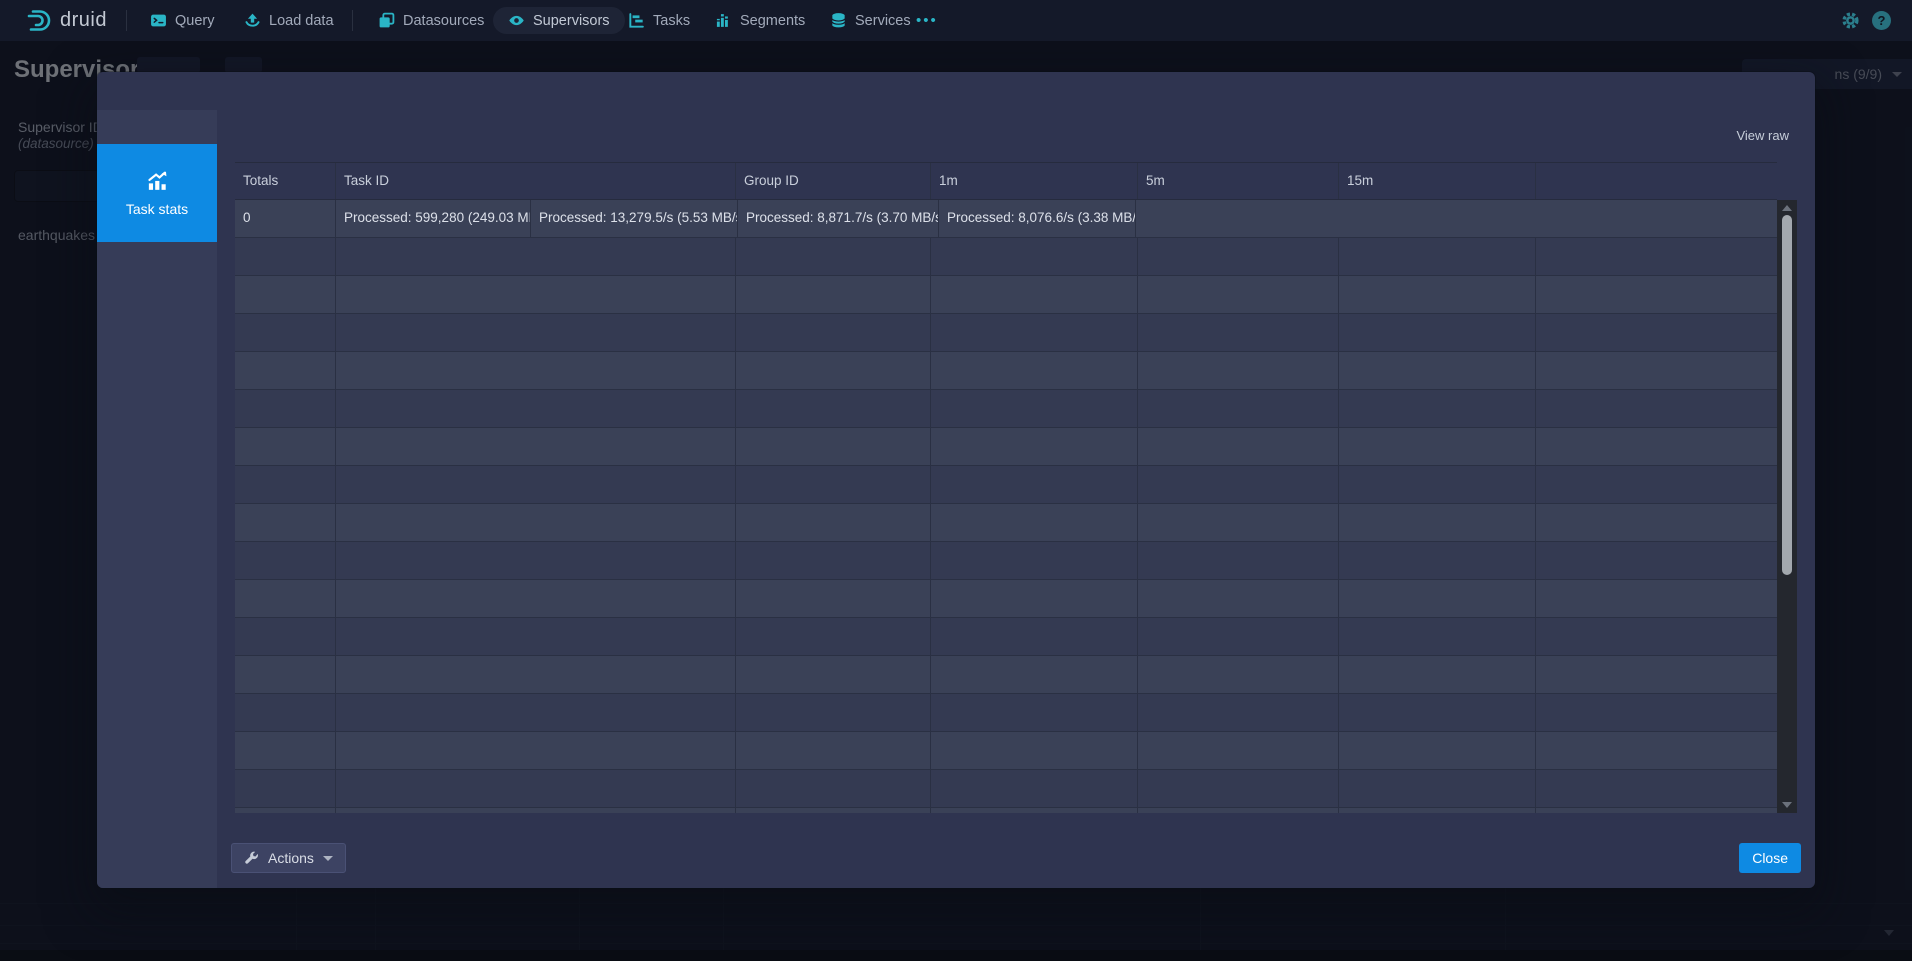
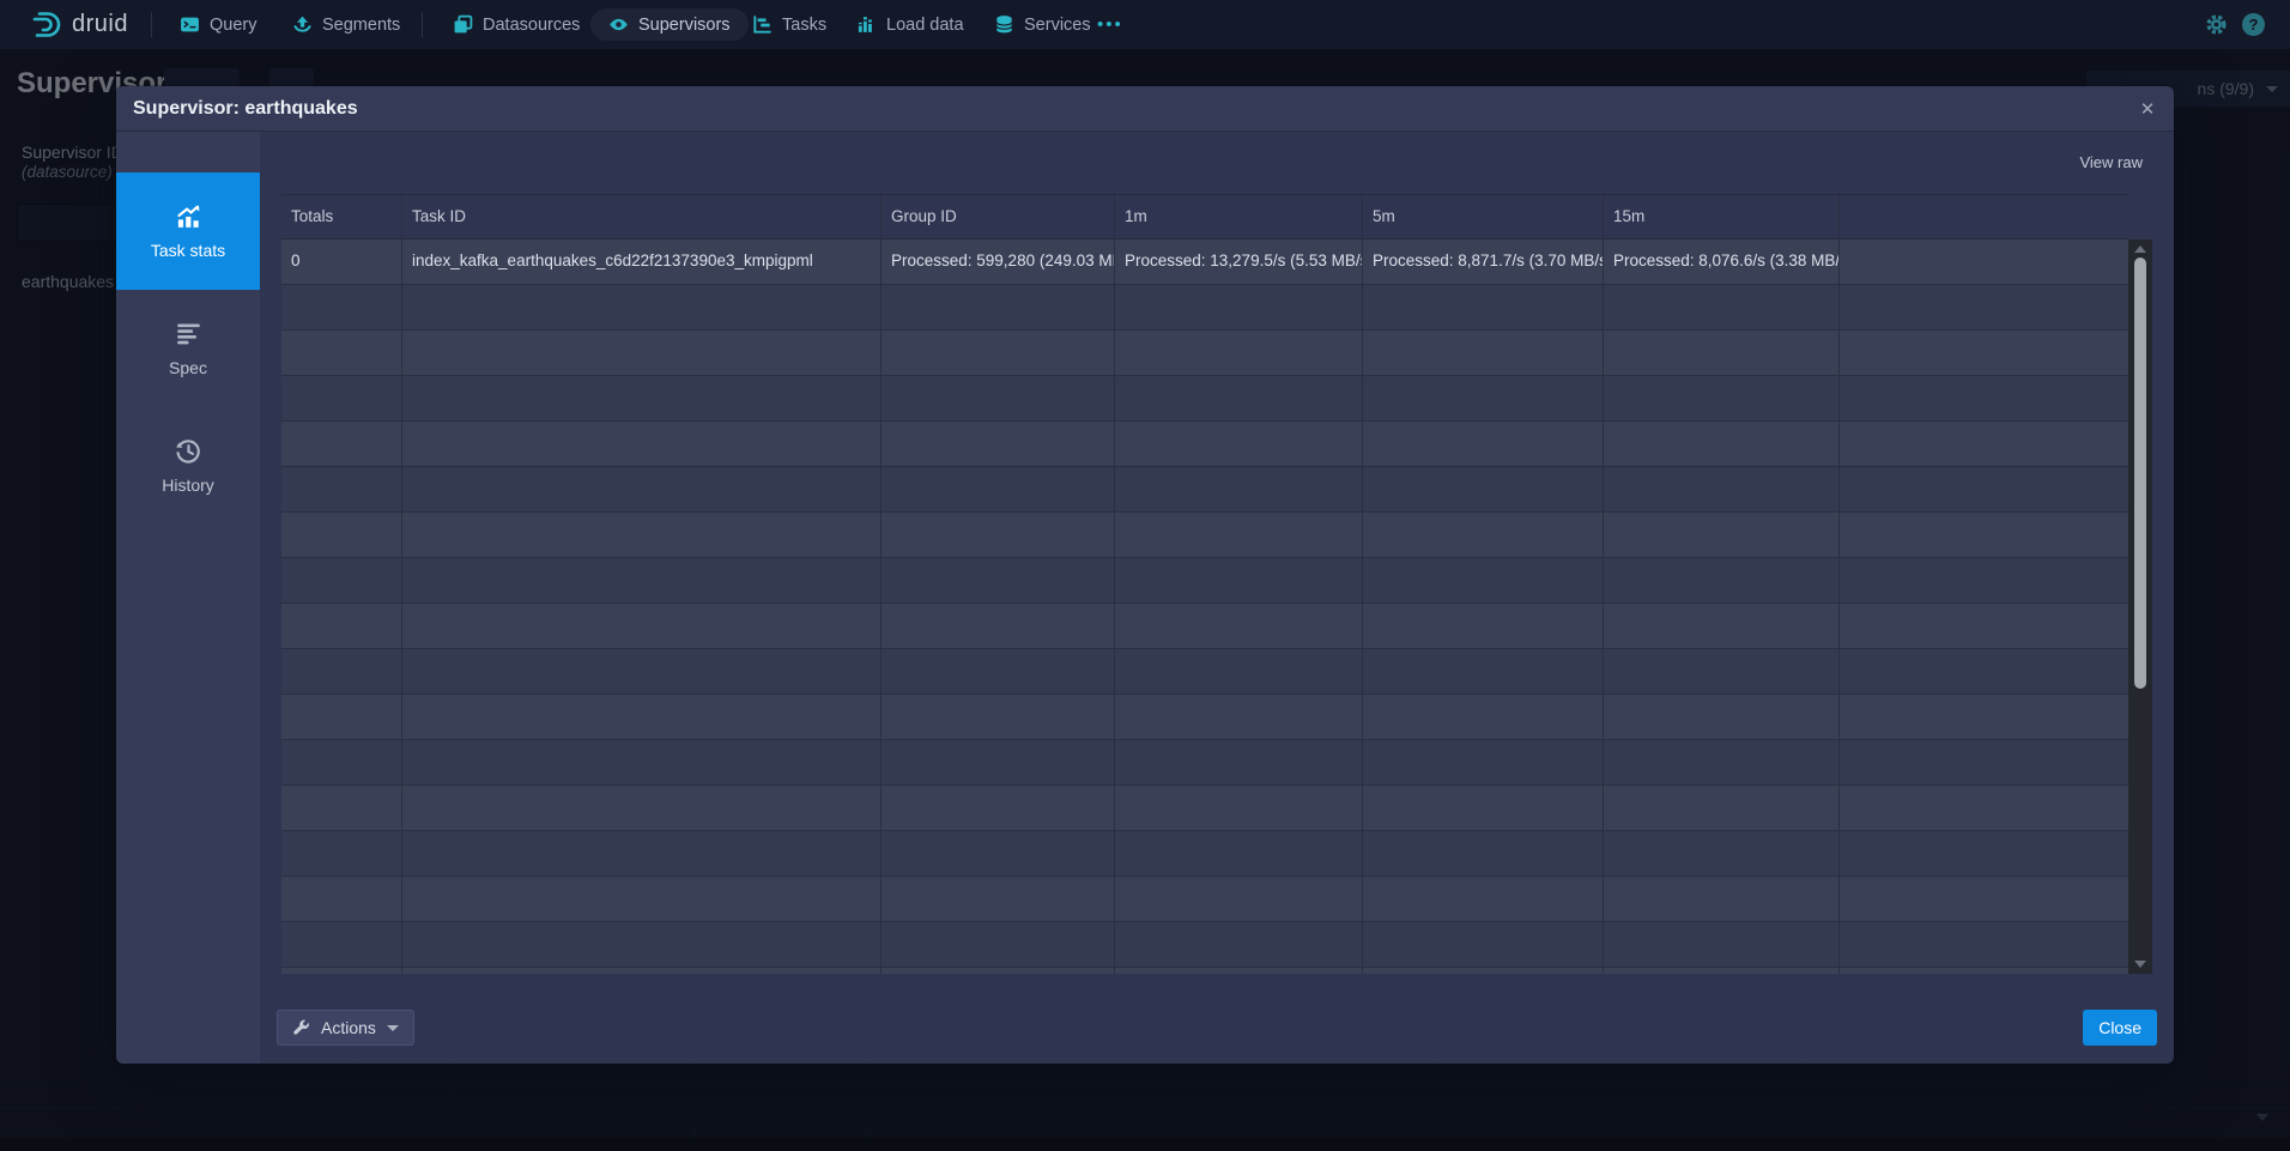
  Supervisor
  Supervisor I
  (datasource)
  earthquakes
  ns (9/9)
  druid
  Query
- Load data
+ Segments
  Datasources
  Supervisors
  Tasks
- Segments
+ Load data
  Services
  •••
  ?
+ Supervisor: earthquakes
+ ✕
  Task stats
+ Spec
+ History
  View raw
  Totals
  Task ID
  Group ID
  1m
  5m
  15m
  0
+ index_kafka_earthquakes_c6d22f2137390e3_kmpigpml
  Processed: 599,280 (249.03 M
  Processed: 13,279.5/s (5.53 MB/
  Processed: 8,871.7/s (3.70 MB/s
  Processed: 8,076.6/s (3.38 MB/
  Actions
  Close
